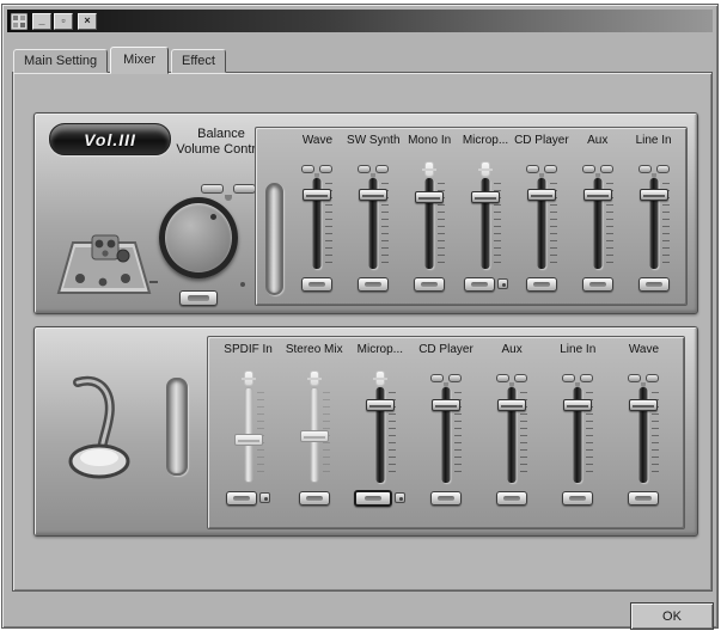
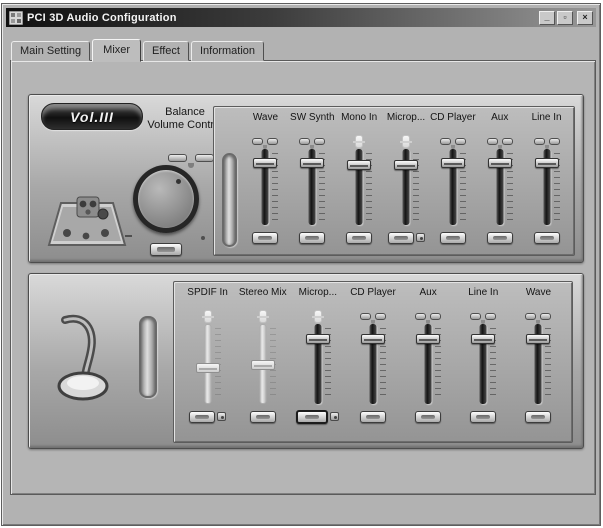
+ PCI 3D Audio Configuration
  _
  ▫
  ×
  Main Setting
  Mixer
  Effect
+ Information
  Vol.III
  Balance
  Volume Cont
  Wave
  SW Synth
  Mono In
  Microp...
  CD Player
  Aux
  Line In
  SPDIF In
  Stereo Mix
  Microp...
  CD Player
  Aux
  Line In
  Wave
- OK
